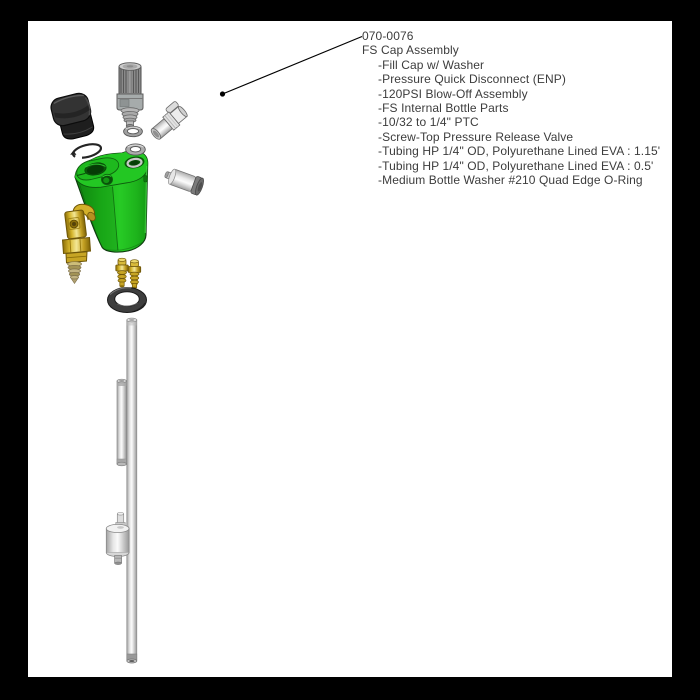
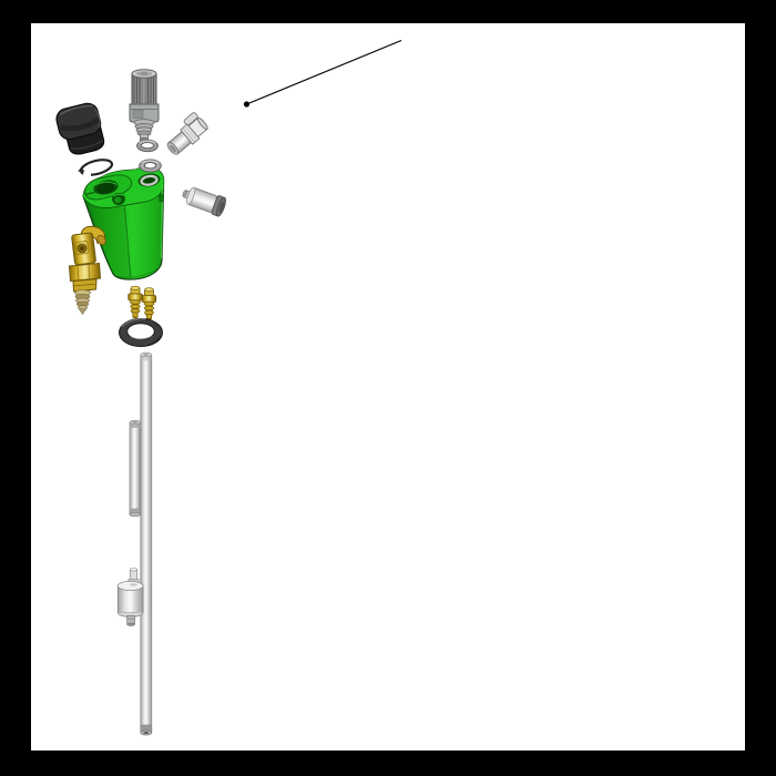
- 070-0076
- FS Cap Assembly
- -Fill Cap w/ Washer
- -Pressure Quick Disconnect (ENP)
- -120PSI Blow-Off Assembly
- -FS Internal Bottle Parts
- -10/32 to 1/4" PTC
- -Screw-Top Pressure Release Valve
- -Tubing HP 1/4" OD, Polyurethane Lined EVA : 1.15'
- -Tubing HP 1/4" OD, Polyurethane Lined EVA : 0.5'
- -Medium Bottle Washer #210 Quad Edge O-Ring
